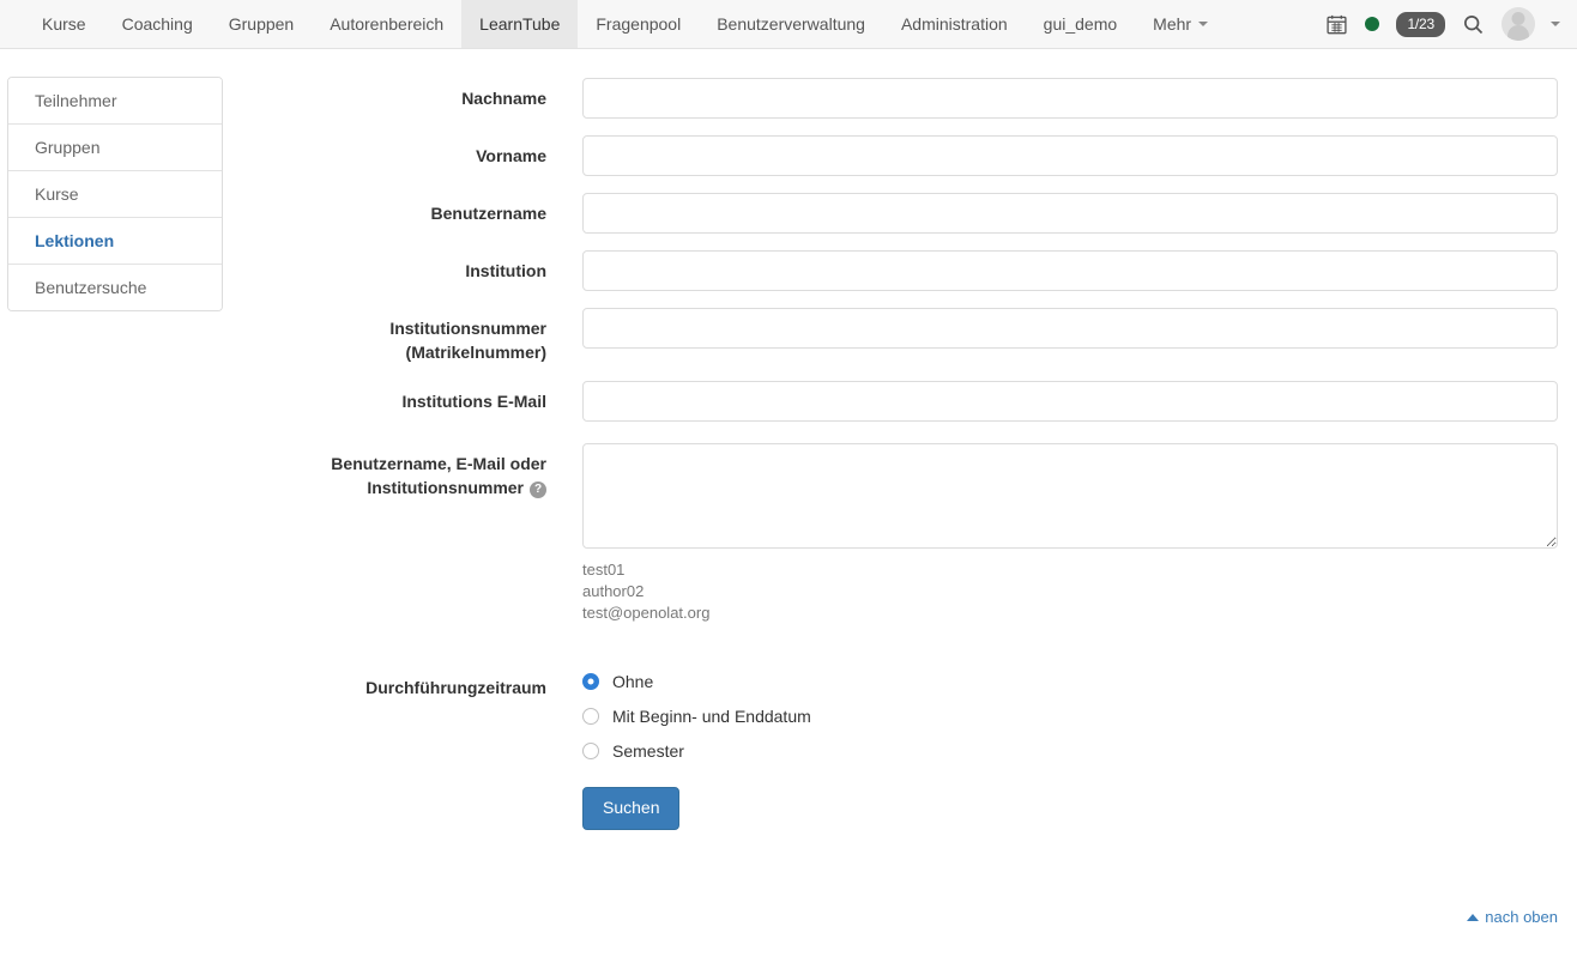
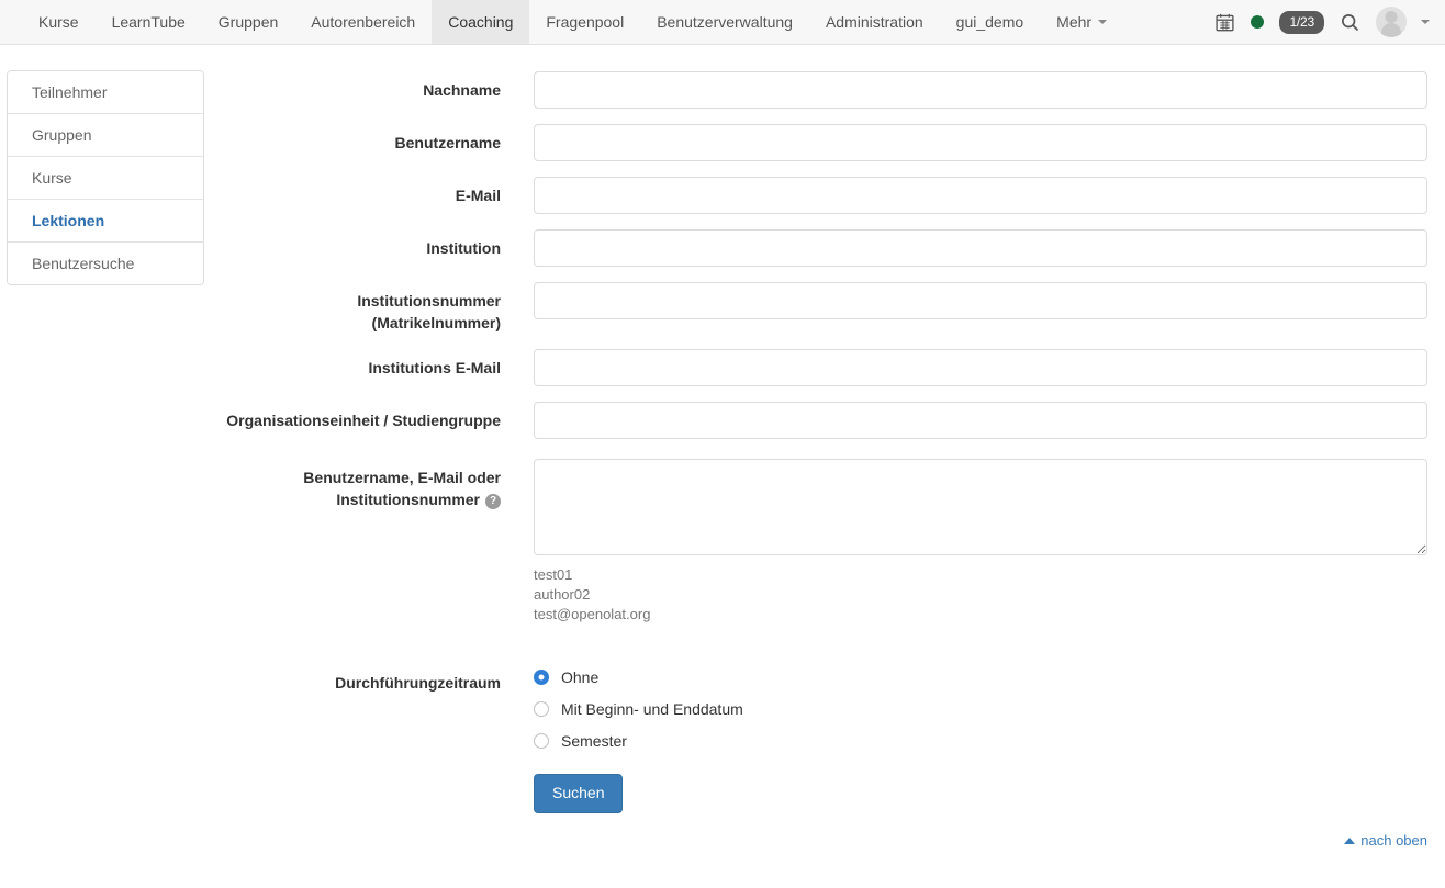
  Kurse
- Coaching
+ LearnTube
  Gruppen
  Autorenbereich
- LearnTube
+ Coaching
  Fragenpool
  Benutzerverwaltung
  Administration
  gui_demo
  Mehr
  1/23
  Teilnehmer
  Gruppen
  Kurse
  Lektionen
  Benutzersuche
  Nachname
- Vorname
  Benutzername
+ E-Mail
  Institution
  Institutionsnummer
  (Matrikelnummer)
  Institutions E-Mail
+ Organisationseinheit / Studiengruppe
  Benutzername, E-Mail oder
  Institutionsnummer ?
  test01
  author02
  test@openolat.org
  Durchführungzeitraum
  Ohne
  Mit Beginn- und Enddatum
  Semester
  Suchen
  nach oben
